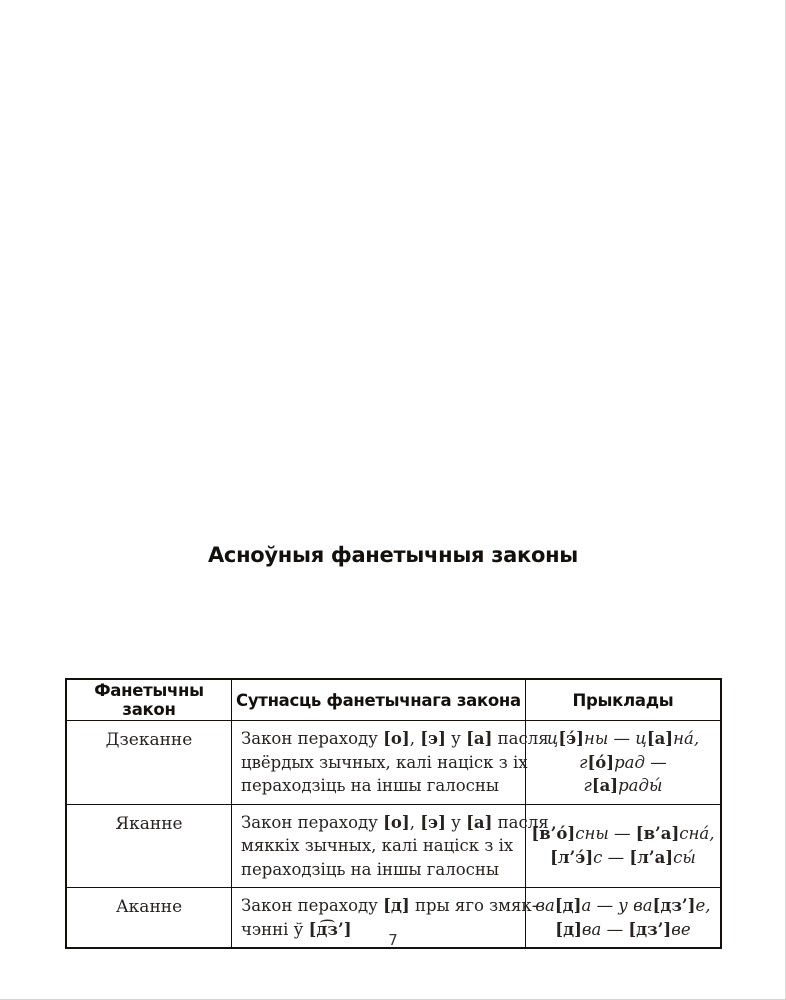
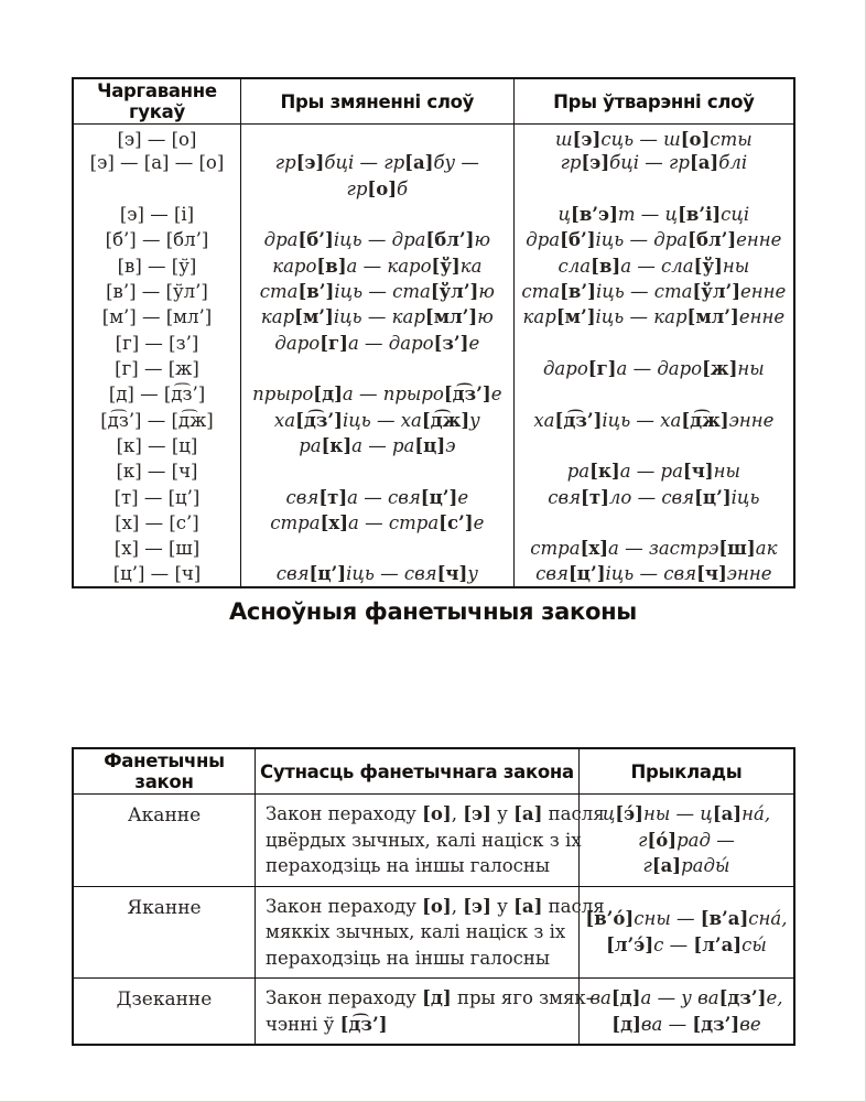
+ Чаргаванне гукаў	Пры змяненні слоў	Пры ўтварэнні слоў
+ [э] — [о]		ш[э]сць — ш[о]сты
+ [э] — [а] — [о]	гр[э]бці — гр[а]бу —	гр[э]бці — гр[а]блі
+ 	гр[о]б
+ [э] — [і]		ц[в’э]т — ц[в’і]сці
+ [б’] — [бл’]	дра[б’]іць — дра[бл’]ю	дра[б’]іць — дра[бл’]енне
+ [в] — [ў]	каро[в]а — каро[ў]ка	сла[в]а — сла[ў]ны
+ [в’] — [ўл’]	ста[в’]іць — ста[ўл’]ю	ста[в’]іць — ста[ўл’]енне
+ [м’] — [мл’]	кар[м’]іць — кар[мл’]ю	кар[м’]іць — кар[мл’]енне
+ [г] — [з’]	даро[г]а — даро[з’]е
+ [г] — [ж]		даро[г]а — даро[ж]ны
+ [д] — [д͡з’]	прыро[д]а — прыро[д͡з’]е
+ [д͡з’] — [д͡ж]	ха[д͡з’]іць — ха[д͡ж]у	ха[д͡з’]іць — ха[д͡ж]энне
+ [к] — [ц]	ра[к]а — ра[ц]э
+ [к] — [ч]		ра[к]а — ра[ч]ны
+ [т] — [ц’]	свя[т]а — свя[ц’]е	свя[т]ло — свя[ц’]іць
+ [х] — [с’]	стра[х]а — стра[с’]е
+ [х] — [ш]		стра[х]а — застрэ[ш]ак
+ [ц’] — [ч]	свя[ц’]іць — свя[ч]у	свя[ц’]іць — свя[ч]энне
  Асноўныя фанетычныя законы
  Фанетычны закон	Сутнасць фанетычнага закона	Прыклады
- Дзеканне	Закон пераходу [о], [э] у [а] пасляцвёрдых зычных, калі націск з іхпераходзіць на іншы галосны	ц[э́]ны — ц[а]на́,г[о́]рад —г[а]рады́
+ Аканне	Закон пераходу [о], [э] у [а] пасляцвёрдых зычных, калі націск з іхпераходзіць на іншы галосны	ц[э́]ны — ц[а]на́,г[о́]рад —г[а]рады́
  Яканне	Закон пераходу [о], [э] у [а] паслямяккіх зычных, калі націск з іхпераходзіць на іншы галосны	[в’о́]сны — [в’а]сна́,[л’э́]с — [л’а]сы́
- Аканне	Закон пераходу [д] пры яго змяк-чэнні ў [д͡з’]	ва[д]а — у ва[дз’]е,[д]ва — [дз’]ве
+ Дзеканне	Закон пераходу [д] пры яго змяк-чэнні ў [д͡з’]	ва[д]а — у ва[дз’]е,[д]ва — [дз’]ве
- 7
